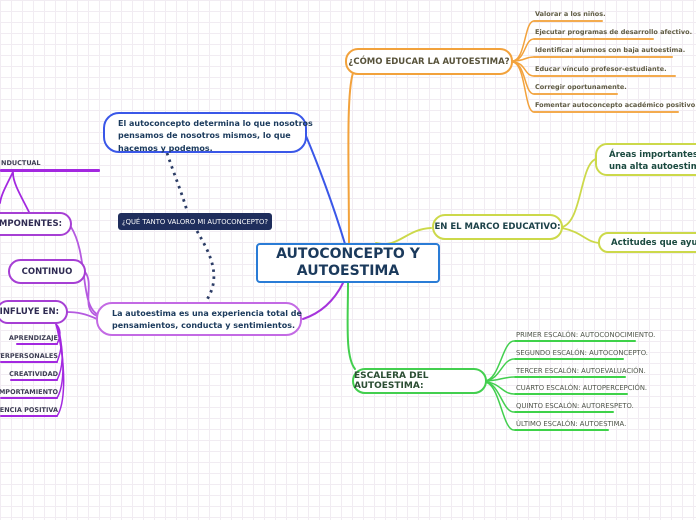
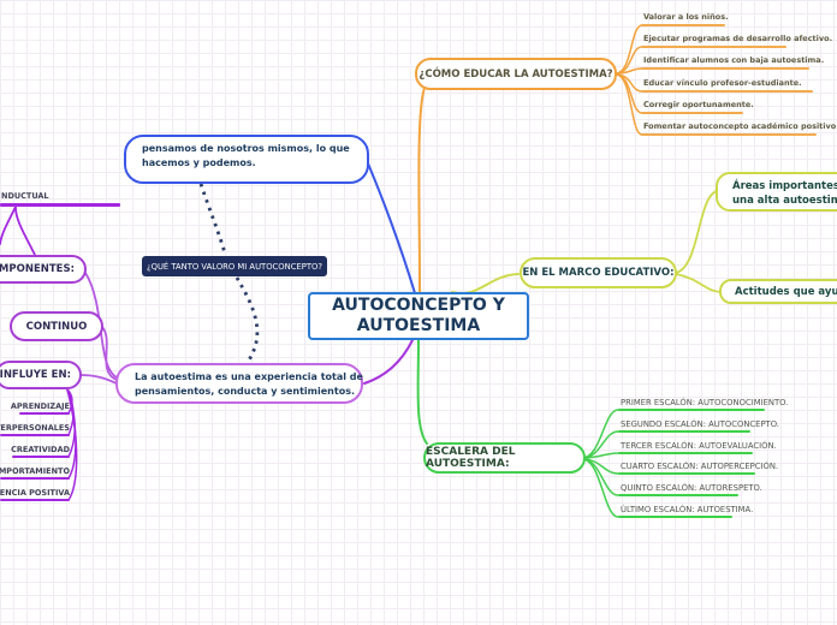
  AUTOCONCEPTO Y
  AUTOESTIMA
- El autoconcepto determina lo que nosotros
  pensamos de nosotros mismos, lo que
  hacemos y podemos.
  ¿QUÉ TANTO VALORO MI AUTOCONCEPTO?
  La autoestima es una experiencia total de
  pensamientos, conducta y sentimientos.
  ¿CÓMO EDUCAR LA AUTOESTIMA?
  Valorar a los niños.
  Ejecutar programas de desarrollo afectivo.
  Identificar alumnos con baja autoestima.
  Educar vínculo profesor-estudiante.
  Corregir oportunamente.
  Fomentar autoconcepto académico positivo
  EN EL MARCO EDUCATIVO:
  Áreas importantes
  una alta autoestim
  Actitudes que ayu
  ESCALERA DEL AUTOESTIMA:
  PRIMER ESCALÓN: AUTOCONOCIMIENTO.
  SEGUNDO ESCALÓN: AUTOCONCEPTO.
  TERCER ESCALÓN: AUTOEVALUACIÓN.
  CUARTO ESCALÓN: AUTOPERCEPCIÓN.
  QUINTO ESCALÓN: AUTORESPETO.
  ÚLTIMO ESCALÓN: AUTOESTIMA.
  MPONENTES:
  NDUCTUAL
  CONTINUO
  INFLUYE EN:
  APRENDIZAJE
  ERPERSONALES
  CREATIVIDAD
  MPORTAMIENTO
  ENCIA POSITIVA
